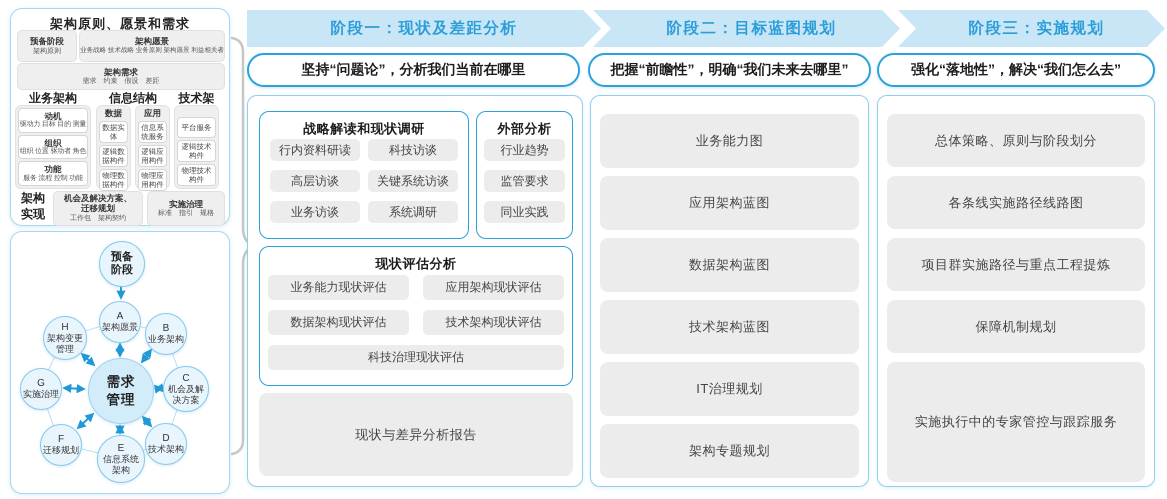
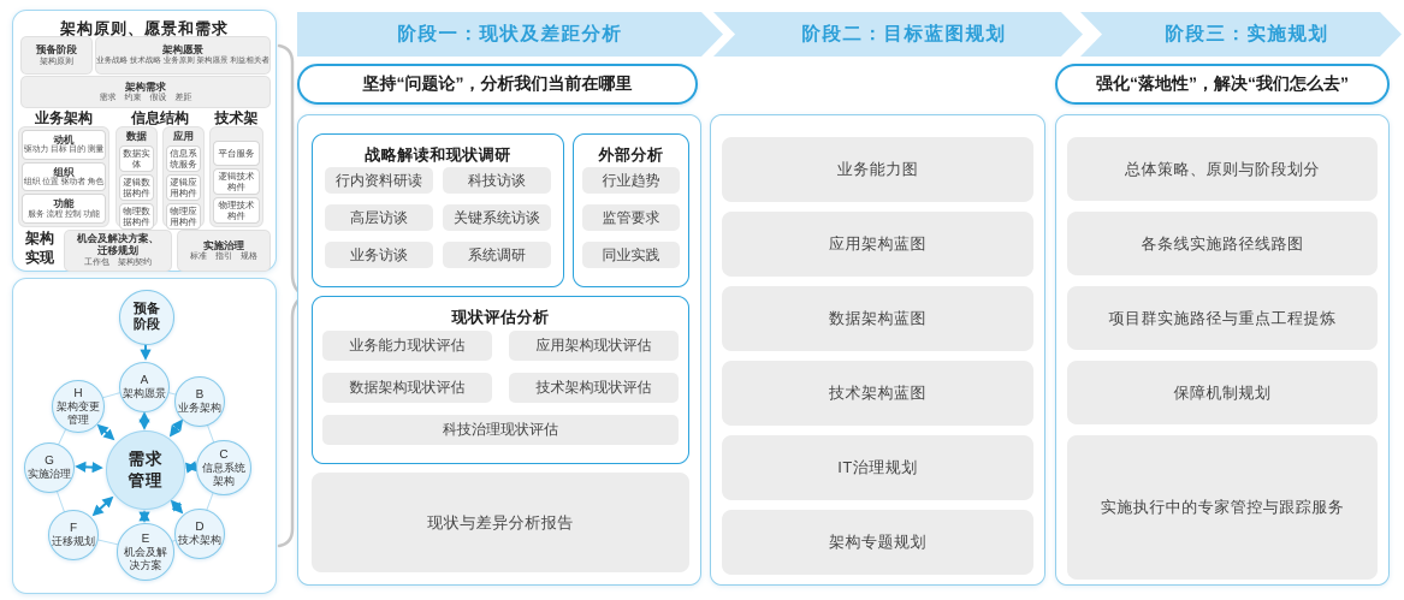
  架构原则、愿景和需求
  预备阶段
  架构愿景
  架构需求
  业务架构
  信息结构
  技术架
  动机
  组织
  功能
  数据
  数据实体
  逻辑数据构件
  物理数据构件
  应用
  信息系统服务
  逻辑应用构件
  物理应用构件
  平台服务
  逻辑技术构件
  物理技术构件
  架构实现
  机会及解决方案、迁移规划
  实施治理
  预备阶段
  A
  架构愿景
  B
  业务架构
  C
- 机会及解决方案
+ 信息系统架构
  D
  技术架构
  E
- 信息系统架构
+ 机会及解决方案
  F
  迁移规划
  G
  实施治理
  H
  架构变更管理
  需求管理
  阶段一：现状及差距分析
  阶段二：目标蓝图规划
  阶段三：实施规划
  坚持“问题论”，分析我们当前在哪里
- 把握“前瞻性”，明确“我们未来去哪里”
  强化“落地性”，解决“我们怎么去”
  战略解读和现状调研
  行内资料研读
  科技访谈
  高层访谈
  关键系统访谈
  业务访谈
  系统调研
  外部分析
  行业趋势
  监管要求
  同业实践
  现状评估分析
  业务能力现状评估
  应用架构现状评估
  数据架构现状评估
  技术架构现状评估
  科技治理现状评估
  现状与差异分析报告
  业务能力图
  应用架构蓝图
  数据架构蓝图
  技术架构蓝图
  IT治理规划
  架构专题规划
  总体策略、原则与阶段划分
  各条线实施路径线路图
  项目群实施路径与重点工程提炼
  保障机制规划
  实施执行中的专家管控与跟踪服务
